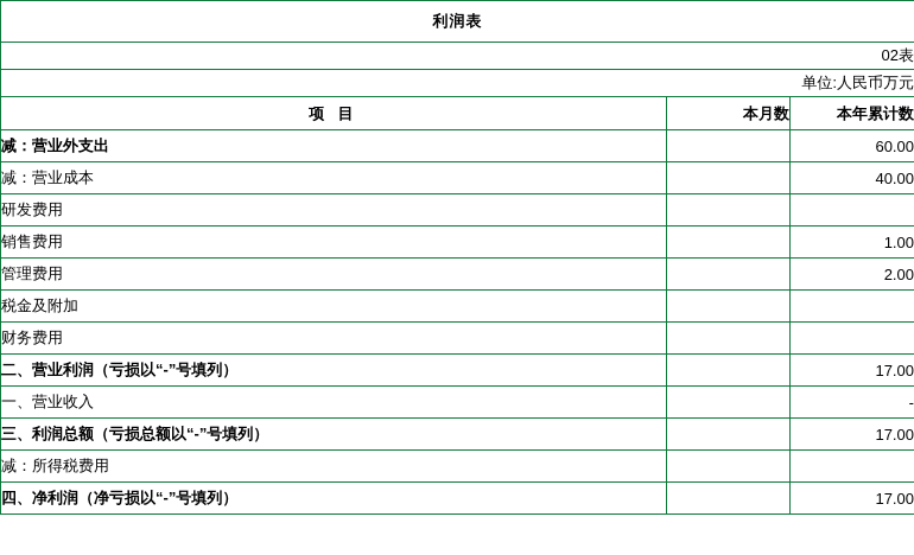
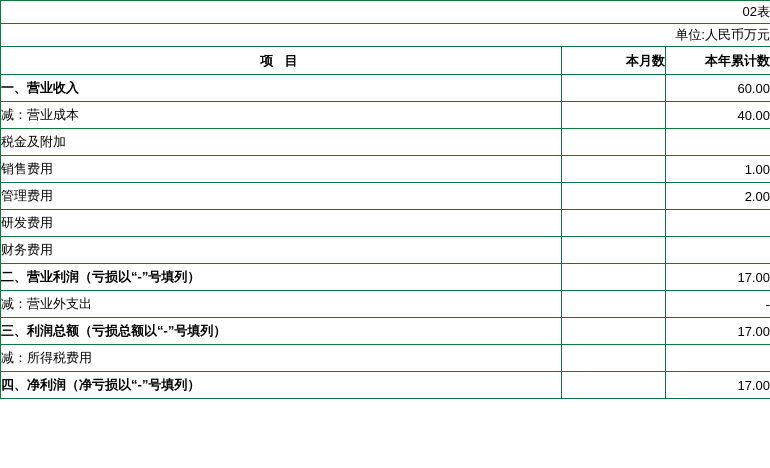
- 利润表
  02表
  单位:人民币万元
  项 目	本月数	本年累计数
- 减：营业外支出		60.00
+ 一、营业收入		60.00
  减：营业成本		40.00
- 研发费用
+ 税金及附加
  销售费用		1.00
  管理费用		2.00
- 税金及附加
+ 研发费用
  财务费用
  二、营业利润（亏损以“-”号填列）		17.00
- 一、营业收入		-
+ 减：营业外支出		-
  三、利润总额（亏损总额以“-”号填列）		17.00
  减：所得税费用
  四、净利润（净亏损以“-”号填列）		17.00
